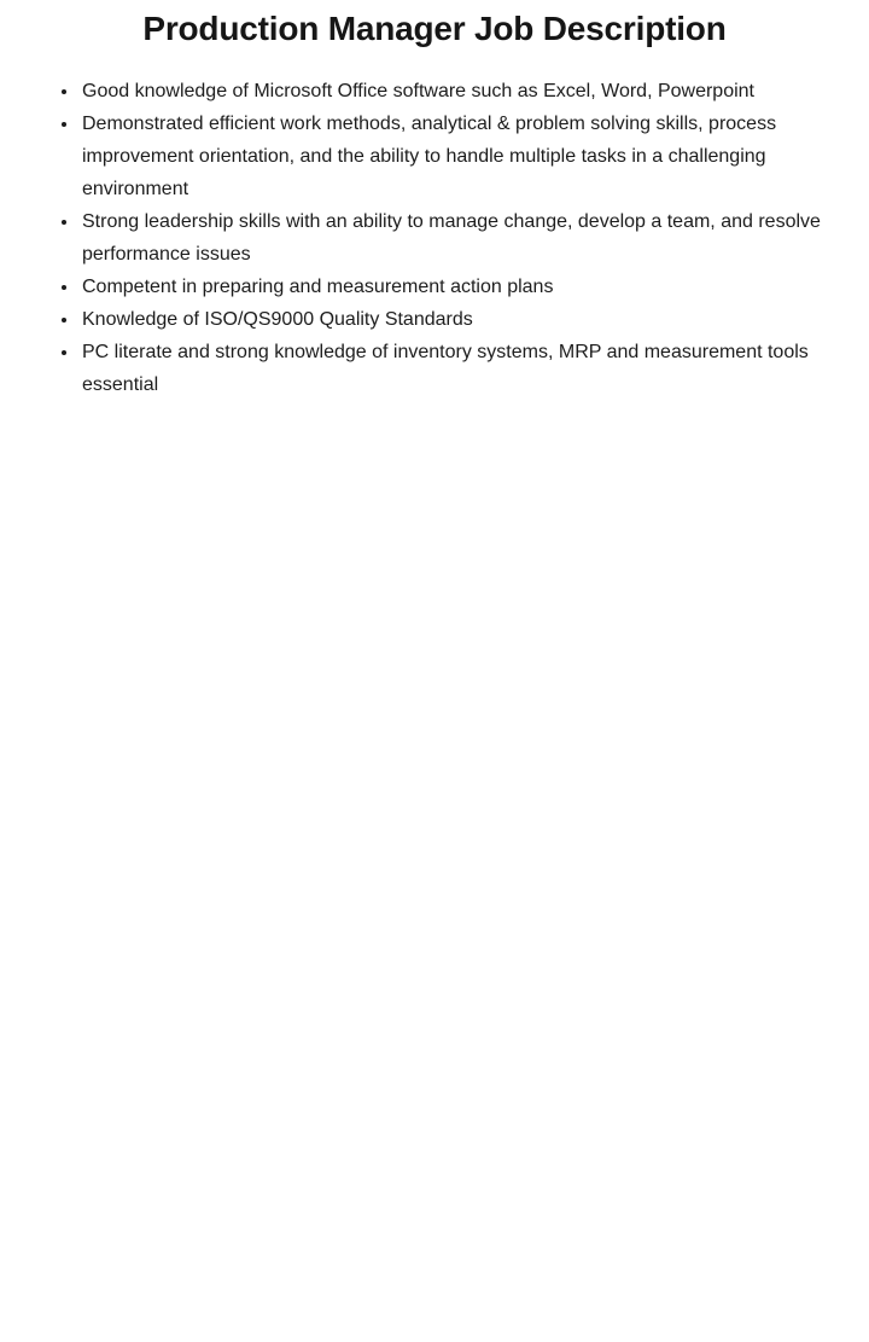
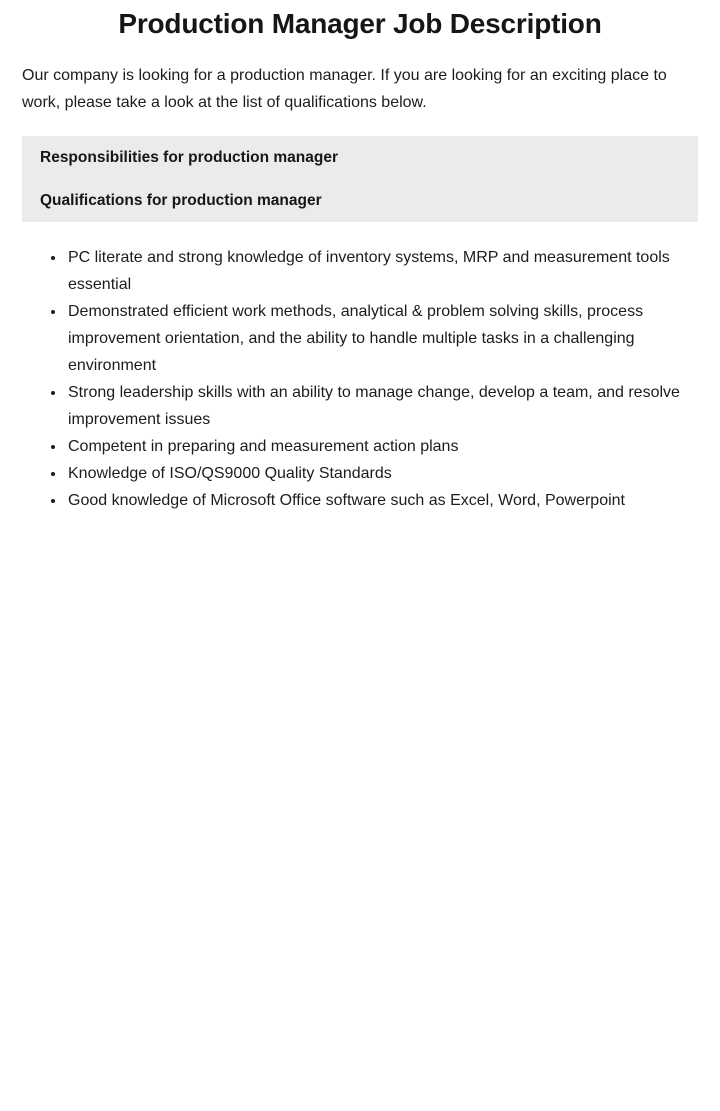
  Production Manager Job Description
+ Our company is looking for a production manager. If you are looking for an exciting place to work, please take a look at the list of qualifications below.
+ Responsibilities for production manager
+ Qualifications for production manager
- Good knowledge of Microsoft Office software such as Excel, Word, Powerpoint
+ PC literate and strong knowledge of inventory systems, MRP and measurement tools essential
  Demonstrated efficient work methods, analytical & problem solving skills, process improvement orientation, and the ability to handle multiple tasks in a challenging environment
- Strong leadership skills with an ability to manage change, develop a team, and resolve performance issues
+ Strong leadership skills with an ability to manage change, develop a team, and resolve improvement issues
  Competent in preparing and measurement action plans
  Knowledge of ISO/QS9000 Quality Standards
- PC literate and strong knowledge of inventory systems, MRP and measurement tools essential
+ Good knowledge of Microsoft Office software such as Excel, Word, Powerpoint
